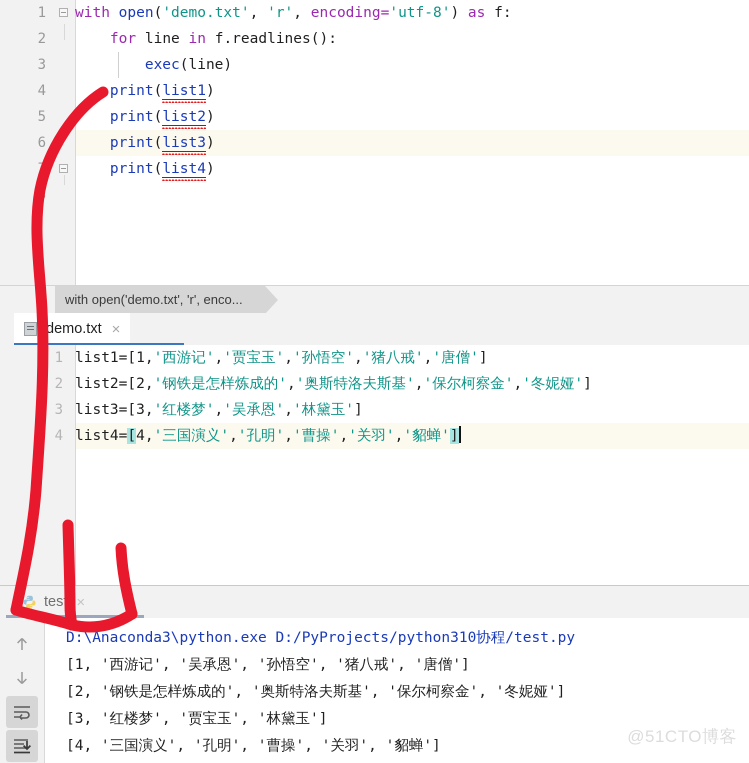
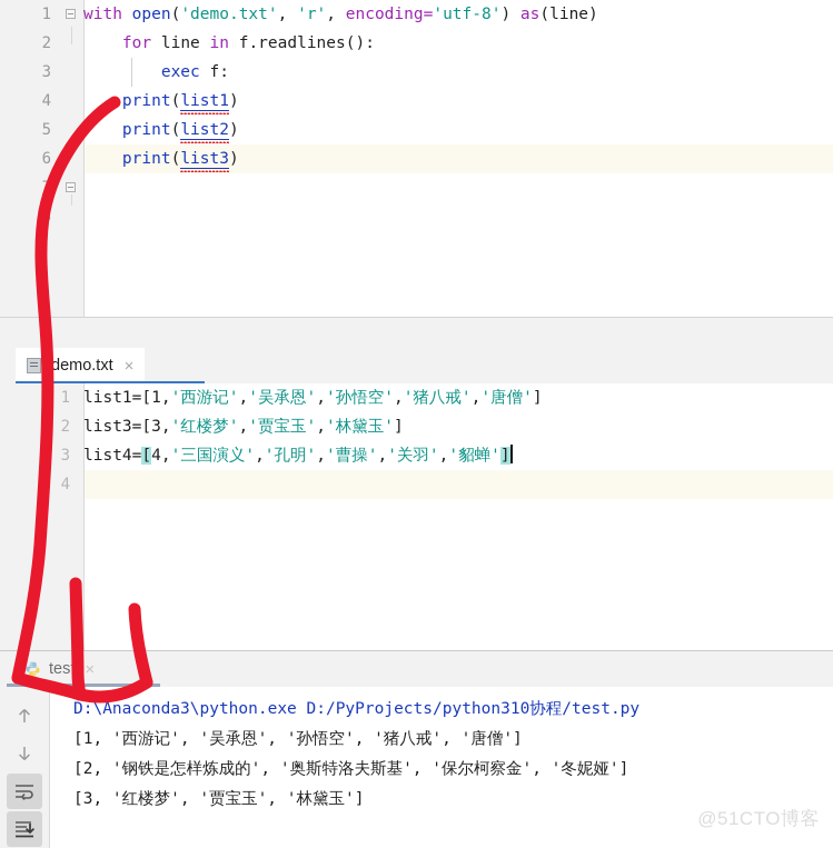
  1
  2
  3
  4
  5
  6
- with open('demo.txt', 'r', encoding='utf-8') as f:
+ with open('demo.txt', 'r', encoding='utf-8') as(line)
  for line in f.readlines():
- exec(line)
+ exec f:
  print(list1)
  print(list2)
  print(list3)
- print(list4)
- with open('demo.txt', 'r', enco...
  demo.txt
  ×
  1
  2
  3
  4
- list1=[1,'西游记','贾宝玉','孙悟空','猪八戒','唐僧']
+ list1=[1,'西游记','吴承恩','孙悟空','猪八戒','唐僧']
- list2=[2,'钢铁是怎样炼成的','奥斯特洛夫斯基','保尔柯察金','冬妮娅']
- list3=[3,'红楼梦','吴承恩','林黛玉']
+ list3=[3,'红楼梦','贾宝玉','林黛玉']
  list4=[4,'三国演义','孔明','曹操','关羽','貂蝉']
  tes
  ×
  D:\Anaconda3\python.exe D:/PyProjects/python310协程/test.py
  [1, '西游记', '吴承恩', '孙悟空', '猪八戒', '唐僧']
  [2, '钢铁是怎样炼成的', '奥斯特洛夫斯基', '保尔柯察金', '冬妮娅']
  [3, '红楼梦', '贾宝玉', '林黛玉']
- [4, '三国演义', '孔明', '曹操', '关羽', '貂蝉']
  @51CTO博客
